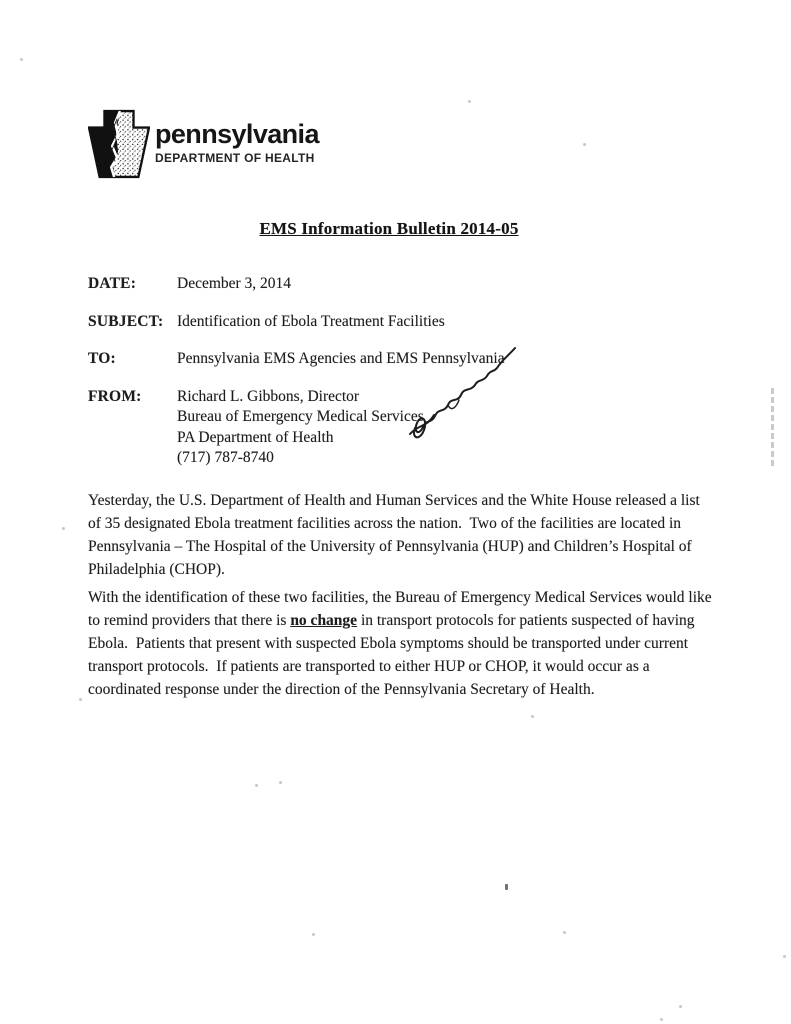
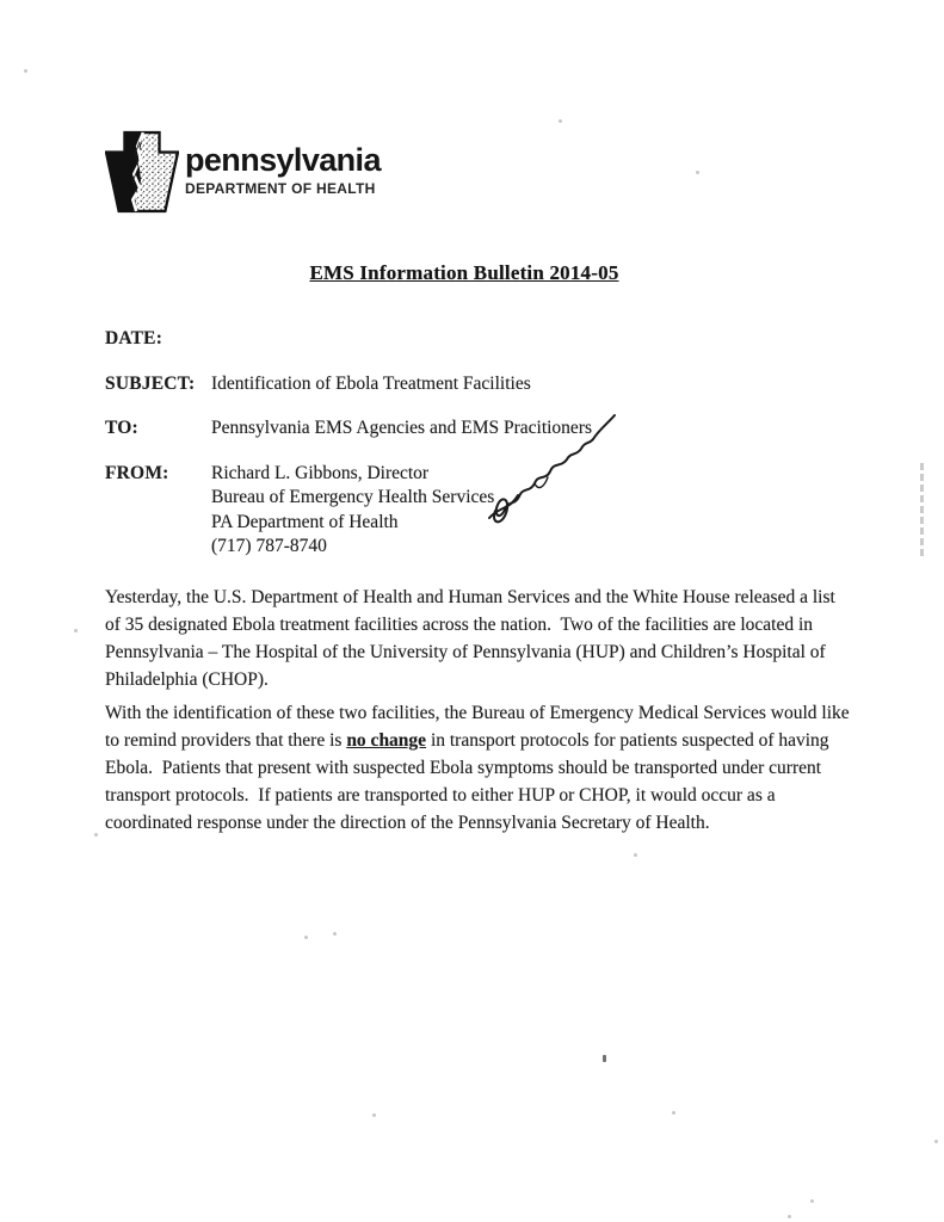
  pennsylvania
  DEPARTMENT OF HEALTH
  EMS Information Bulletin 2014-05
  DATE:
- December 3, 2014
  SUBJECT:
  Identification of Ebola Treatment Facilities
  TO:
- Pennsylvania EMS Agencies and EMS Pennsylvania
+ Pennsylvania EMS Agencies and EMS Pracitioners
  FROM:
  Richard L. Gibbons, Director
- Bureau of Emergency Medical Services
+ Bureau of Emergency Health Services
  PA Department of Health
  (717) 787-8740
  Yesterday, the U.S. Department of Health and Human Services and the White House released a list of 35 designated Ebola treatment facilities across the nation. Two of the facilities are located in Pennsylvania – The Hospital of the University of Pennsylvania (HUP) and Children’s Hospital of Philadelphia (CHOP).
  With the identification of these two facilities, the Bureau of Emergency Medical Services would like to remind providers that there is no change in transport protocols for patients suspected of having Ebola. Patients that present with suspected Ebola symptoms should be transported under current transport protocols. If patients are transported to either HUP or CHOP, it would occur as a coordinated response under the direction of the Pennsylvania Secretary of Health.
